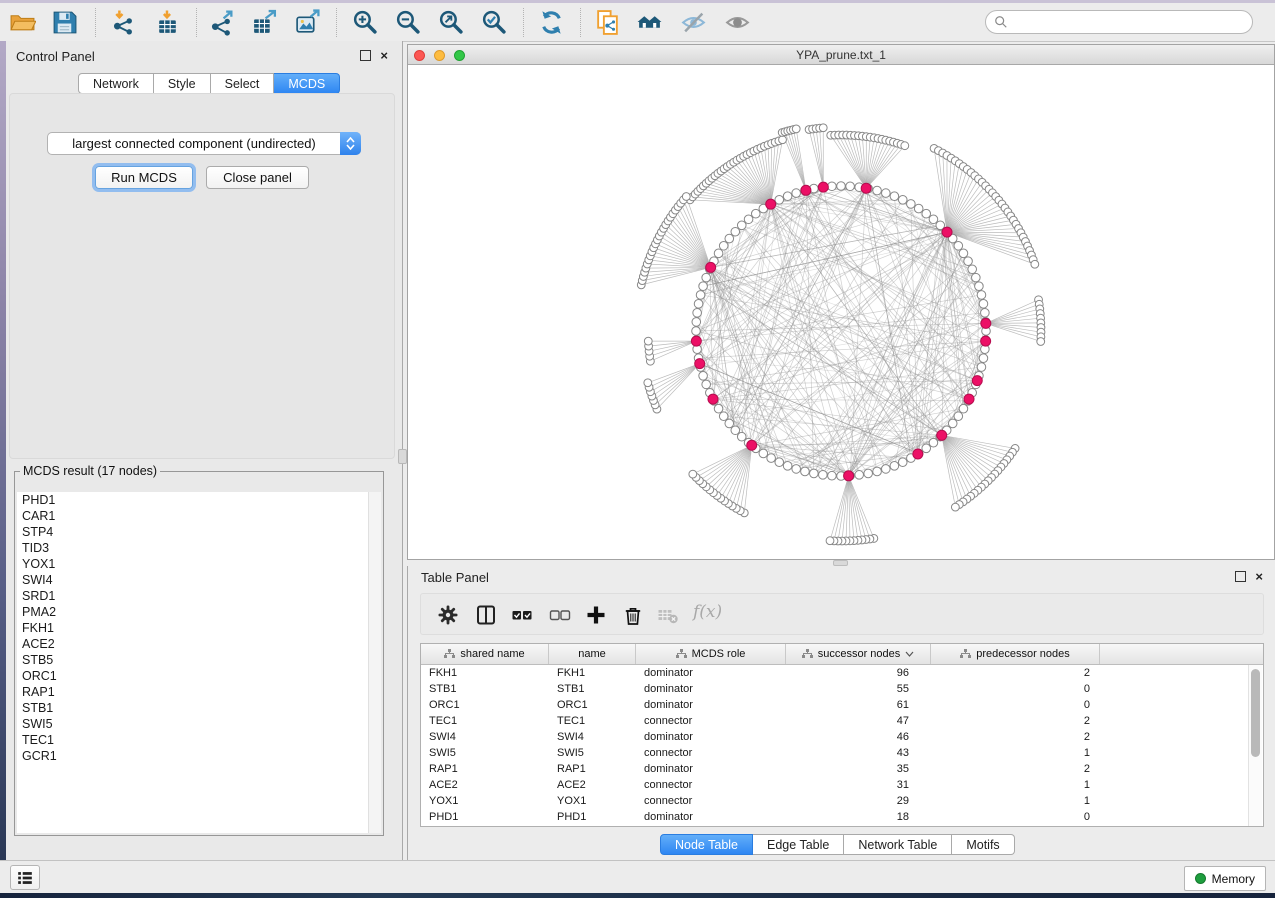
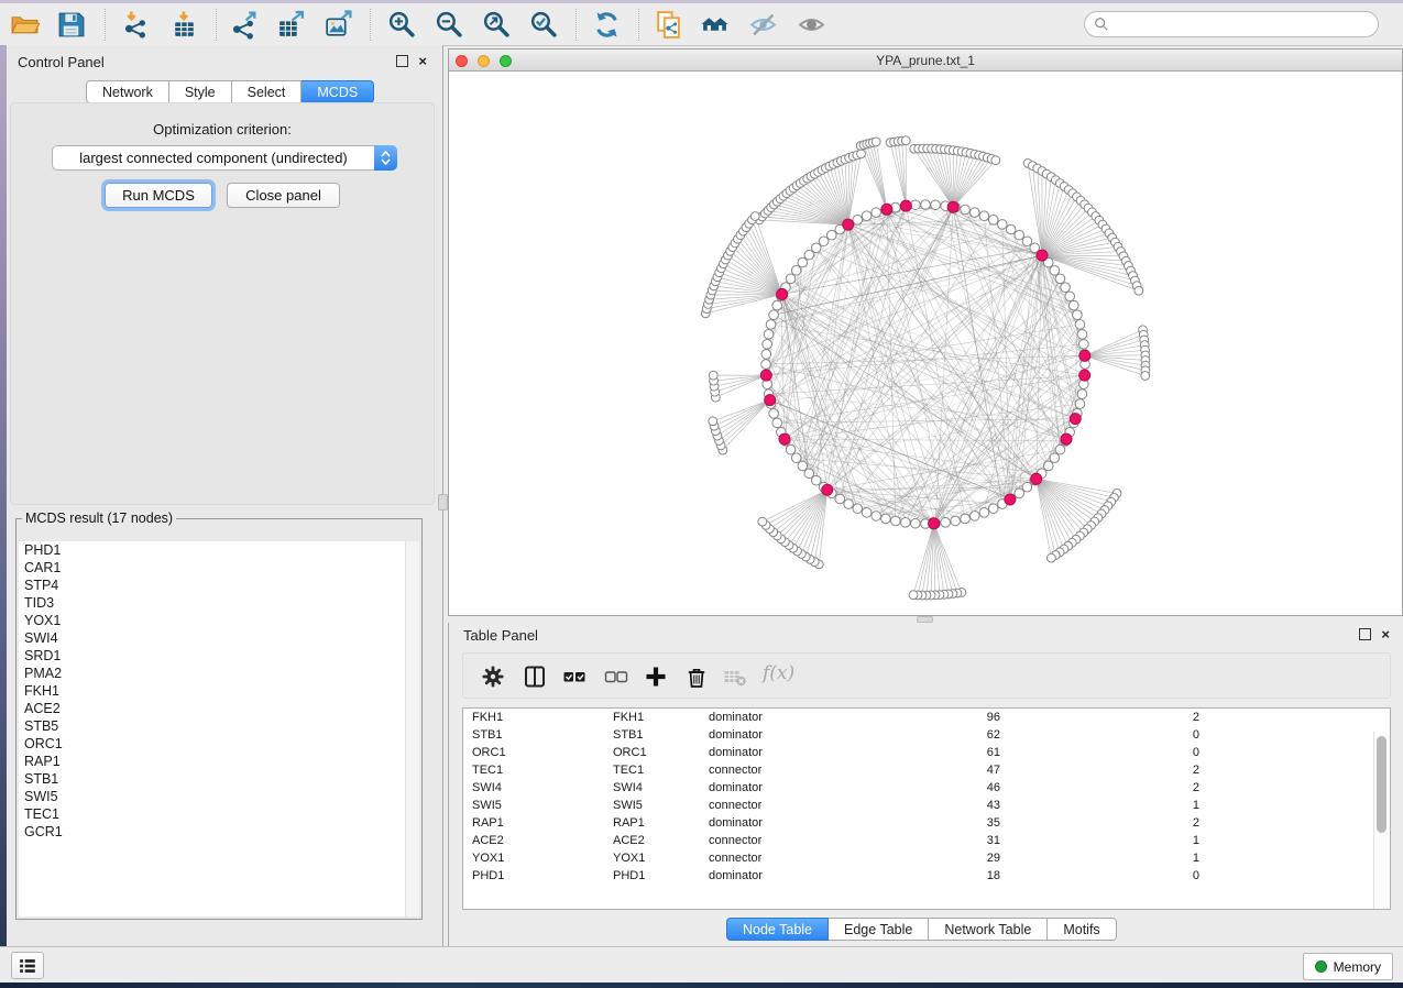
  Control Panel
  ×
  Network
  Style
  Select
  MCDS
+ Optimization criterion:
  largest connected component (undirected)
  Run MCDS
  Close panel
  MCDS result (17 nodes)
  PHD1
  CAR1
  STP4
  TID3
  YOX1
  SWI4
  SRD1
  PMA2
  FKH1
  ACE2
  STB5
  ORC1
  RAP1
  STB1
  SWI5
  TEC1
  GCR1
  YPA_prune.txt_1
  Table Panel
  ×
  f(x)
- shared name
- name
- MCDS role
- successor nodes
- predecessor nodes
  FKH1
  FKH1
  dominator
  96
  2
  STB1
  STB1
  dominator
- 55
+ 62
  0
  ORC1
  ORC1
  dominator
  61
  0
  TEC1
  TEC1
  connector
  47
  2
  SWI4
  SWI4
  dominator
  46
  2
  SWI5
  SWI5
  connector
  43
  1
  RAP1
  RAP1
  dominator
  35
  2
  ACE2
  ACE2
  connector
  31
  1
  YOX1
  YOX1
  connector
  29
  1
  PHD1
  PHD1
  dominator
  18
  0
  Node Table
  Edge Table
  Network Table
  Motifs
  Memory
